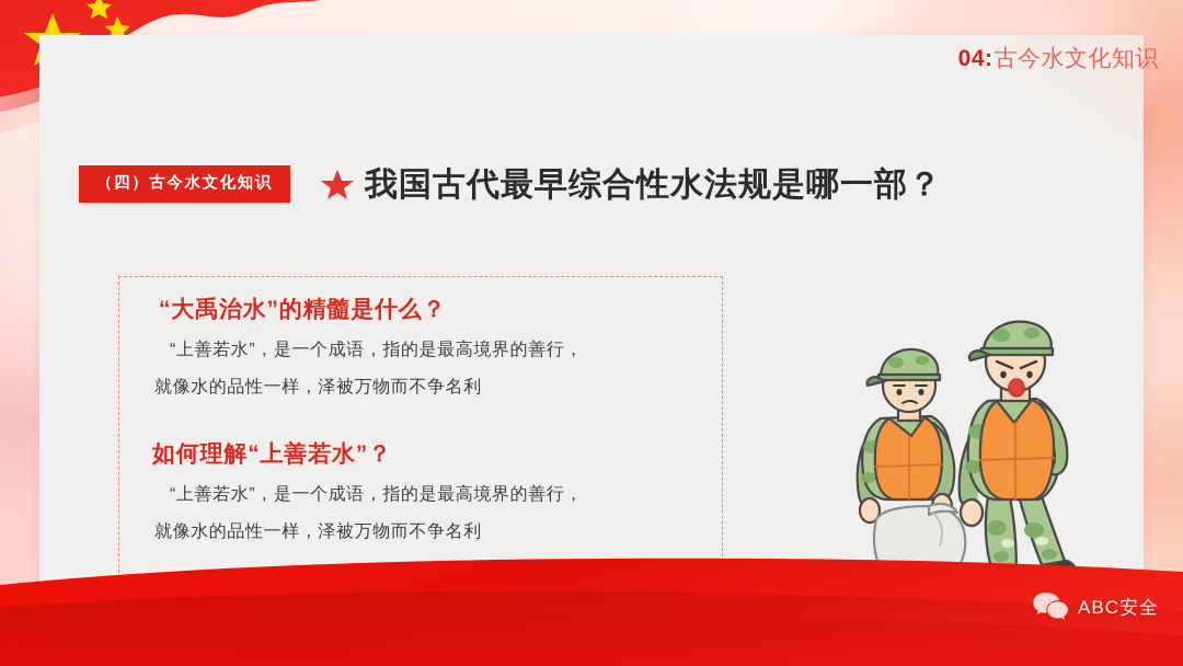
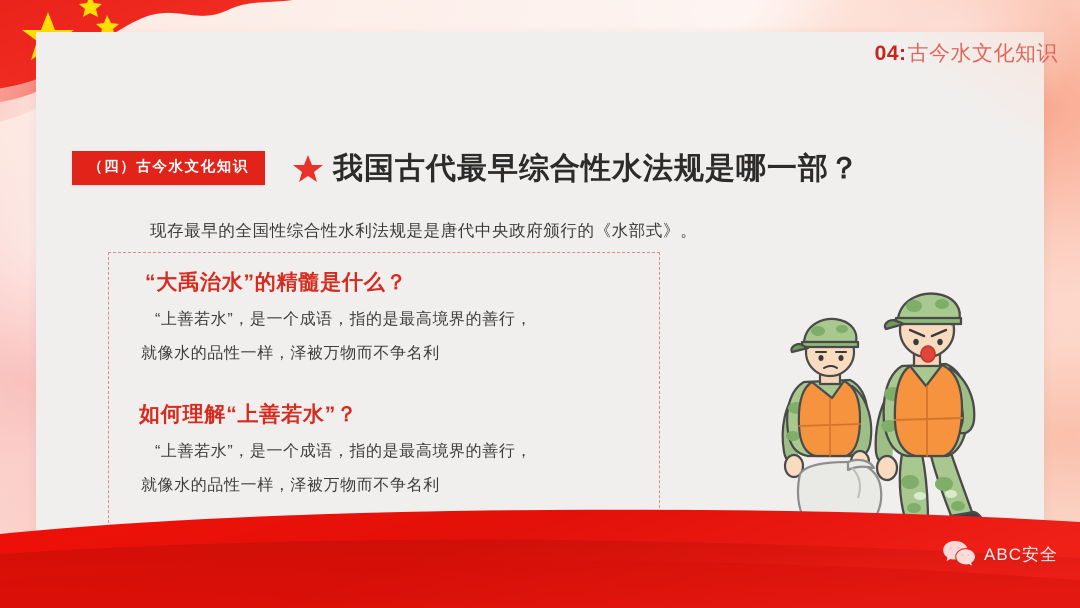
  04:
  古今水文化知识
  （四）古今水文化知识
  我国古代最早综合性水法规是哪一部？
+ 现存最早的全国性综合性水利法规是是唐代中央政府颁行的《水部式》。
  “大禹治水”的精髓是什么？
  “上善若水”，是一个成语，指的是最高境界的善行，
  就像水的品性一样，泽被万物而不争名利
  如何理解“上善若水”？
  “上善若水”，是一个成语，指的是最高境界的善行，
  就像水的品性一样，泽被万物而不争名利
  ABC安全
